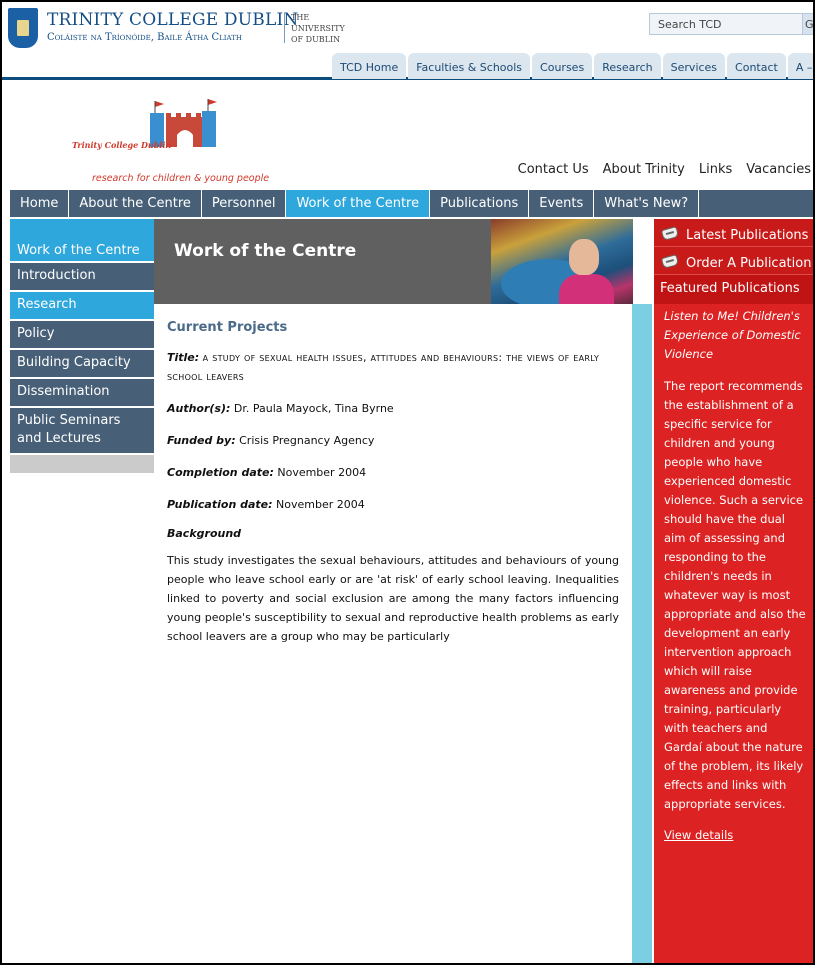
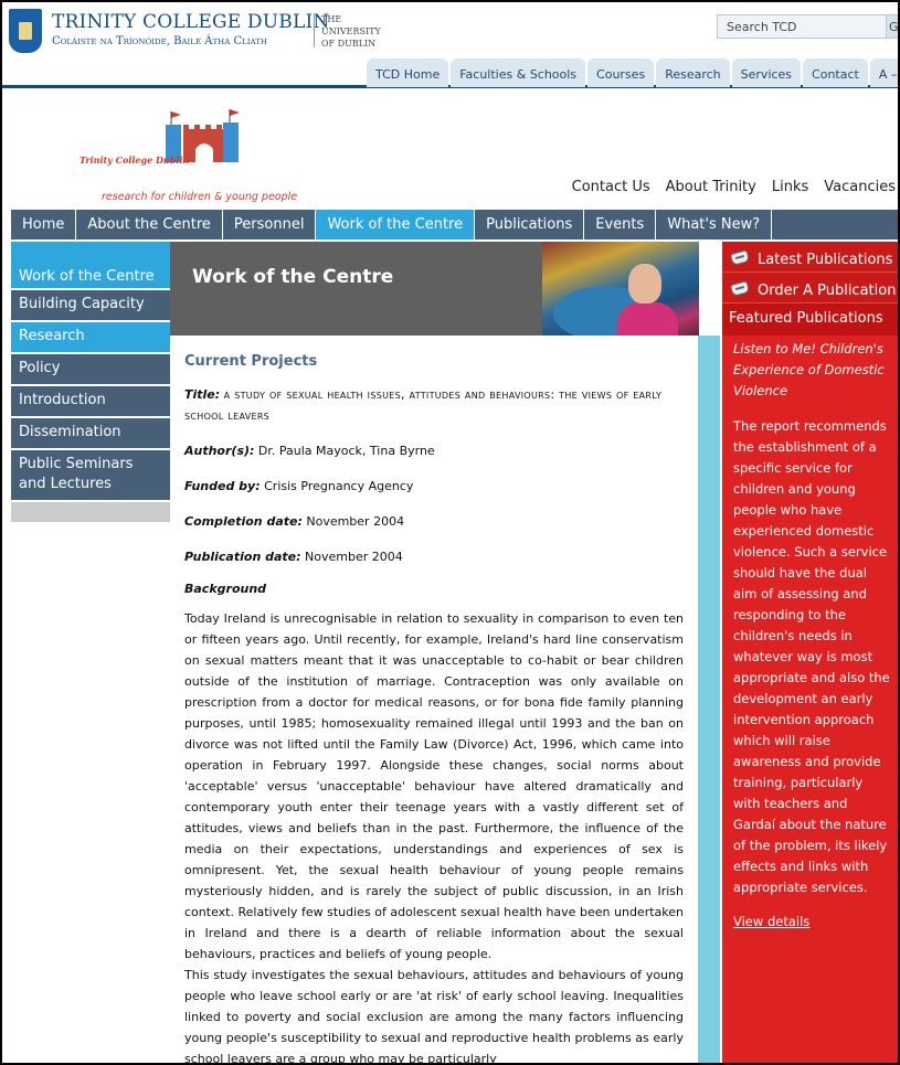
  TRINITY COLLEGE DUBLIN
  Coláiste na Tríonóide, Baile Átha Cliath
  THE
  UNIVERSITY
  OF DUBLIN
  Search TCD
  G
  TCD Home
  Faculties & Schools
  Courses
  Research
  Services
  Contact
  A –
  Trinity College Dublin
  research for children & young people
  Contact Us
  About Trinity
  Links
  Vacancies
  Home
  About the Centre
  Personnel
  Work of the Centre
  Publications
  Events
  What's New?
  Work of the Centre
- Introduction
+ Building Capacity
  Research
  Policy
- Building Capacity
+ Introduction
  Dissemination
  Public Seminars and Lectures
  Work of the Centre
  Latest Publications
  Order A Publication
  Featured Publications
  Listen to Me! Children's Experience of Domestic Violence
  The report recommends the establishment of a specific service for children and young people who have experienced domestic violence. Such a service should have the dual aim of assessing and responding to the children's needs in whatever way is most appropriate and also the development an early intervention approach which will raise awareness and provide training, particularly with teachers and Gardaí about the nature of the problem, its likely effects and links with appropriate services.
  View details
  Current Projects
  Title: a study of sexual health issues, attitudes and behaviours: the views of early school leavers
  Author(s): Dr. Paula Mayock, Tina Byrne
  Funded by: Crisis Pregnancy Agency
  Completion date: November 2004
  Publication date: November 2004
  Background
+ Today Ireland is unrecognisable in relation to sexuality in comparison to even ten or fifteen years ago. Until recently, for example, Ireland's hard line conservatism on sexual matters meant that it was unacceptable to co-habit or bear children outside of the institution of marriage. Contraception was only available on prescription from a doctor for medical reasons, or for bona fide family planning purposes, until 1985; homosexuality remained illegal until 1993 and the ban on divorce was not lifted until the Family Law (Divorce) Act, 1996, which came into operation in February 1997. Alongside these changes, social norms about 'acceptable' versus 'unacceptable' behaviour have altered dramatically and contemporary youth enter their teenage years with a vastly different set of attitudes, views and beliefs than in the past. Furthermore, the influence of the media on their expectations, understandings and experiences of sex is omnipresent. Yet, the sexual health behaviour of young people remains mysteriously hidden, and is rarely the subject of public discussion, in an Irish context. Relatively few studies of adolescent sexual health have been undertaken in Ireland and there is a dearth of reliable information about the sexual behaviours, practices and beliefs of young people.
  This study investigates the sexual behaviours, attitudes and behaviours of young people who leave school early or are 'at risk' of early school leaving. Inequalities linked to poverty and social exclusion are among the many factors influencing young people's susceptibility to sexual and reproductive health problems as early school leavers are a group who may be particularly
